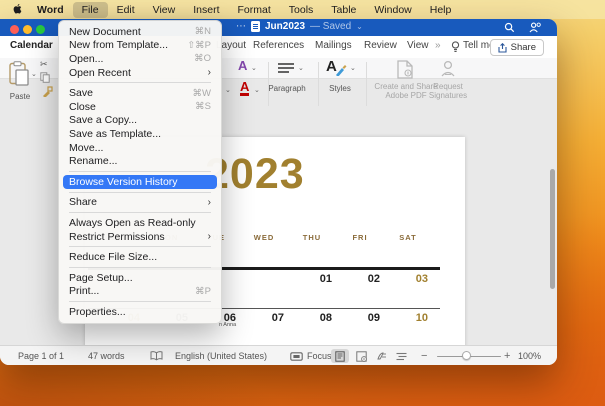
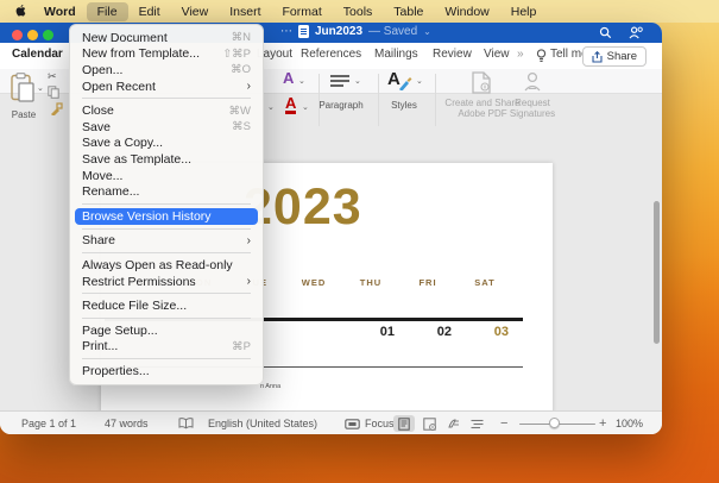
  Word
  File
  Edit
  View
  Insert
  Format
  Tools
  Table
  Window
  Help
  ⋯
  Jun2023
  — Saved
  ⌄
  Calendar
  ayout
  References
  Mailings
  Review
  View
  »
  Tell m
  Share
  ✂
  Paste
  A
  A
  Paragraph
  A
  Styles
  Create and Share
  Adobe PDF
  Request
  Signatures
  023
  WED
  THU
  FRI
  SAT
  01
  02
  03
- 06
- 07
- 08
- 09
- 10
  Page 1 of 1
  47 words
  English (United States)
  Focus
  −
  +
  100%
  New Document
  ⌘N
  New from Template...
  ⇧⌘P
  Open...
  ⌘O
  Open Recent
  ›
- Save
+ Close
  ⌘W
- Close
+ Save
  ⌘S
  Save a Copy...
  Save as Template...
  Move...
  Rename...
  Browse Version History
  Share
  ›
  Always Open as Read-only
  Restrict Permissions
  ›
  Reduce File Size...
  Page Setup...
  Print...
  ⌘P
  Properties...
